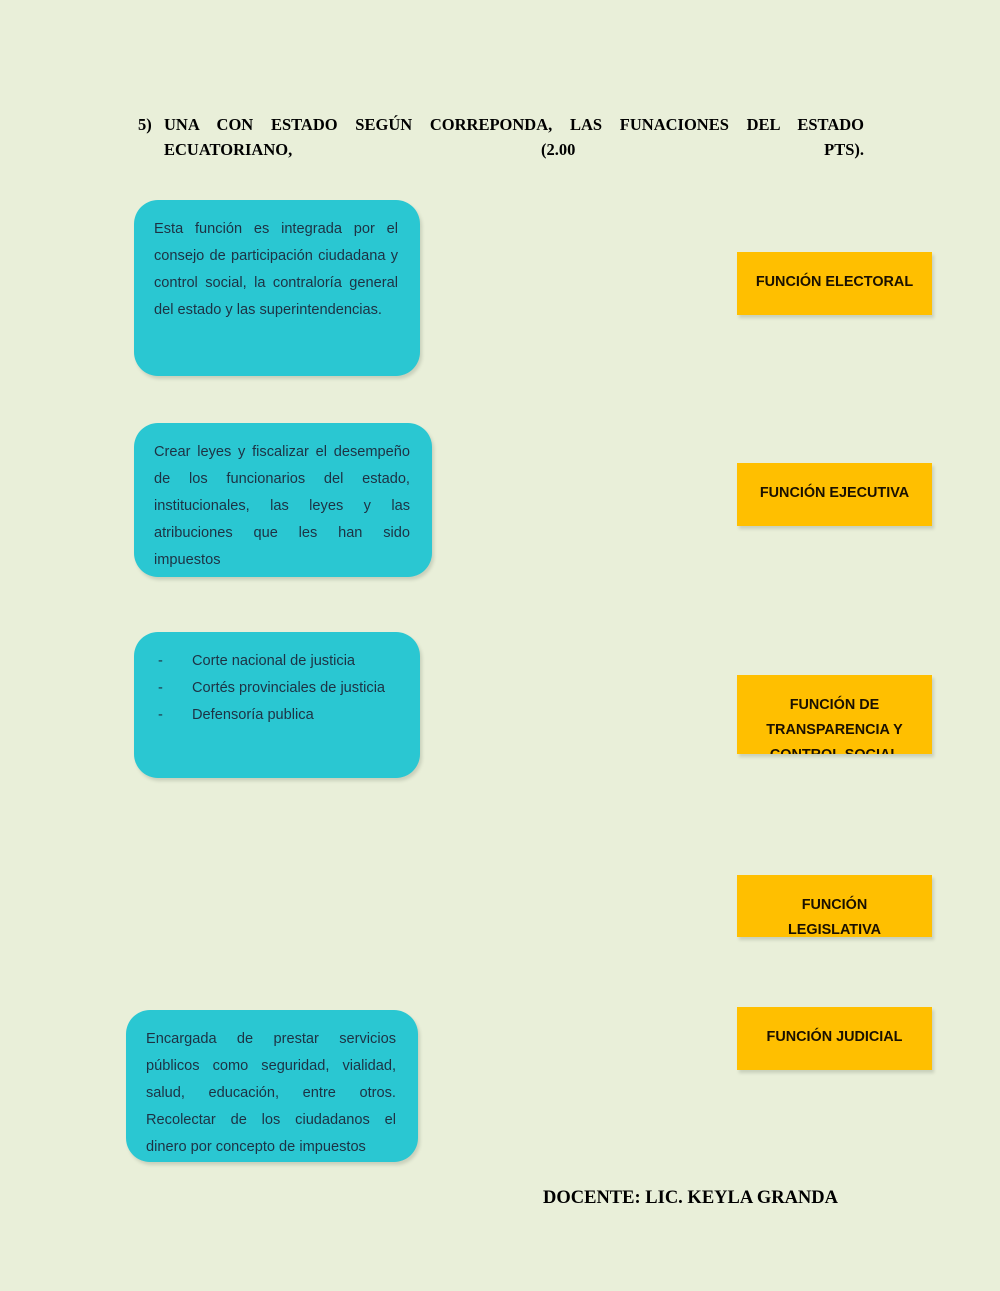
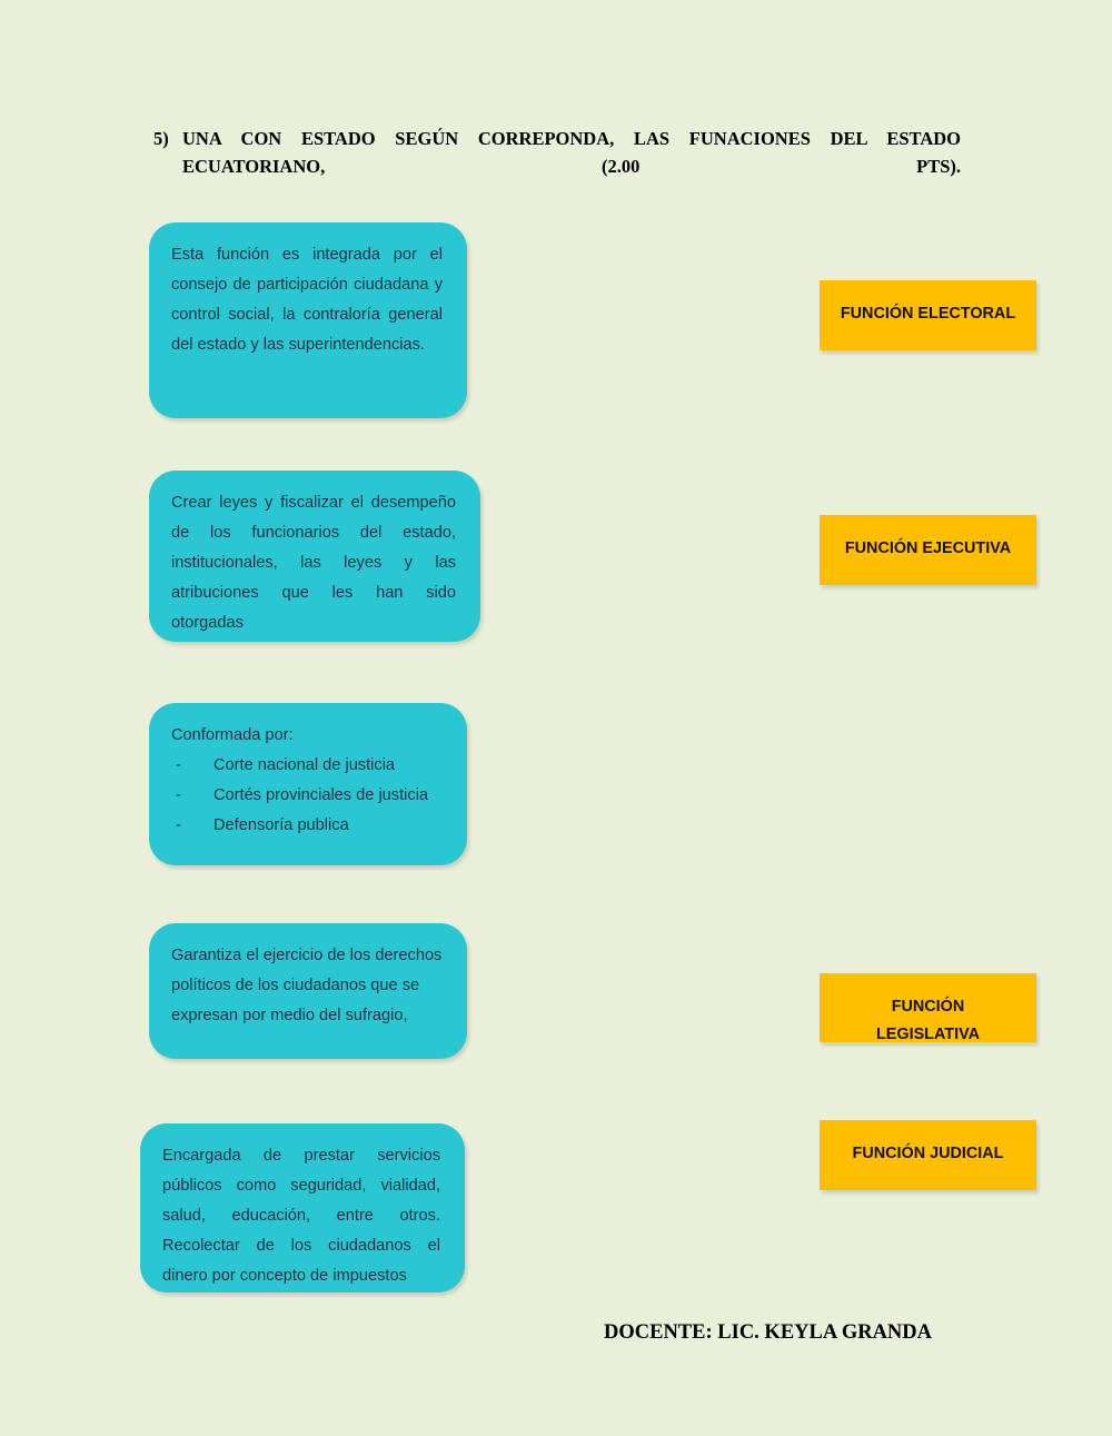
  5)
  UNA CON ESTADO SEGÚN CORREPONDA, LAS FUNACIONES DEL ESTADO ECUATORIANO, (2.00 PTS).
  Esta función es integrada por el consejo de participación ciudadana y control social, la contraloría general del estado y las superintendencias.
- Crear leyes y fiscalizar el desempeño de los funcionarios del estado, institucionales, las leyes y las atribuciones que les han sido impuestos
+ Crear leyes y fiscalizar el desempeño de los funcionarios del estado, institucionales, las leyes y las atribuciones que les han sido otorgadas
+ Conformada por:
  -
  Corte nacional de justicia
  -
  Cortés provinciales de justicia
  -
  Defensoría publica
+ Garantiza el ejercicio de los derechos políticos de los ciudadanos que se expresan por medio del sufragio,
  Encargada de prestar servicios públicos como seguridad, vialidad, salud, educación, entre otros. Recolectar de los ciudadanos el dinero por concepto de impuestos
  FUNCIÓN ELECTORAL
  FUNCIÓN EJECUTIVA
- FUNCIÓN DE
- TRANSPARENCIA Y
  FUNCIÓN
  LEGISLATIVA
  FUNCIÓN JUDICIAL
  DOCENTE: LIC. KEYLA GRANDA
